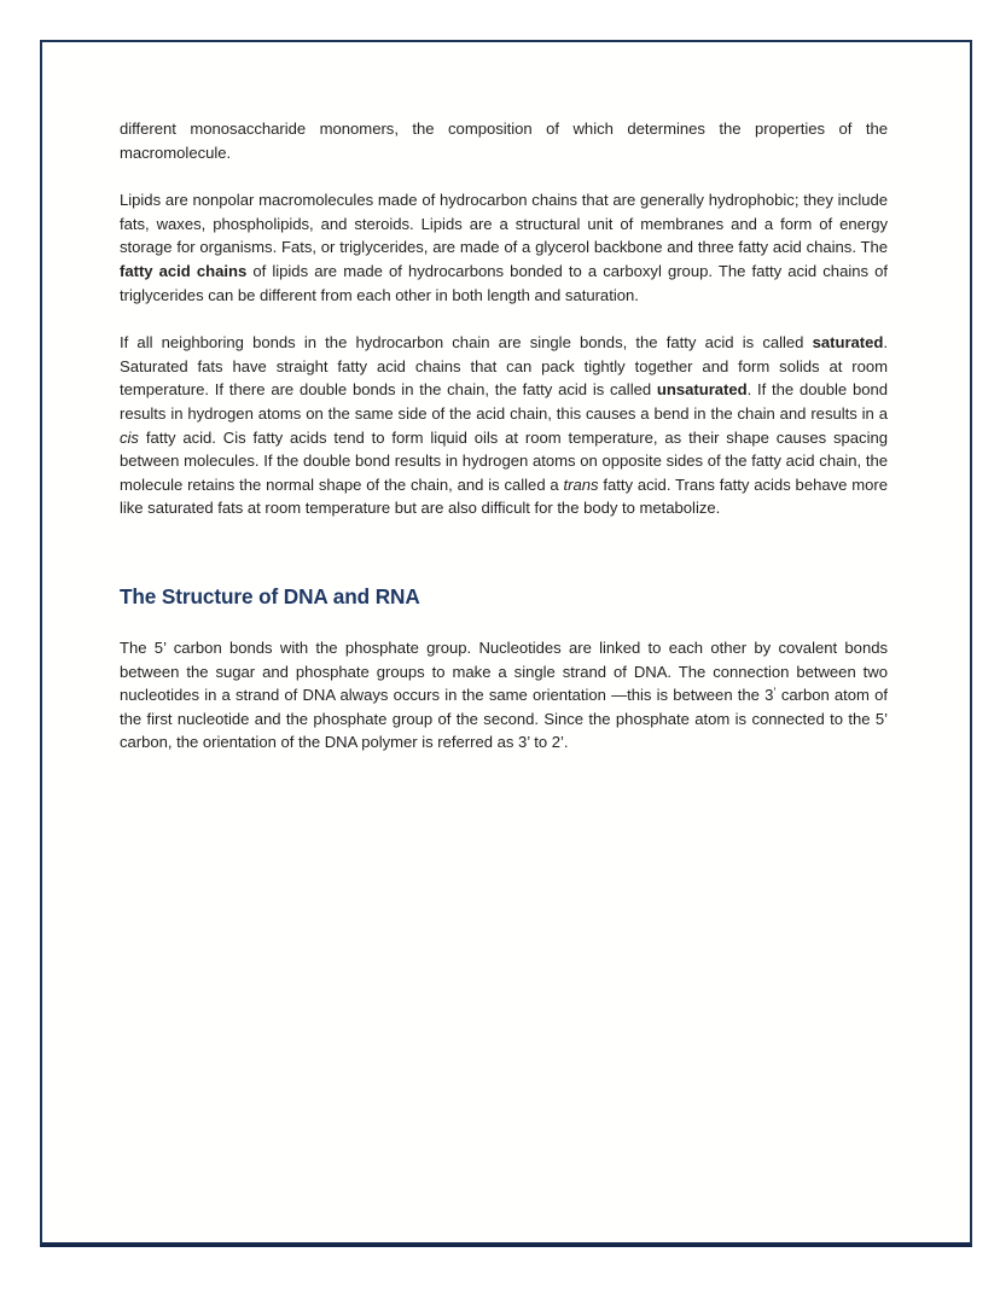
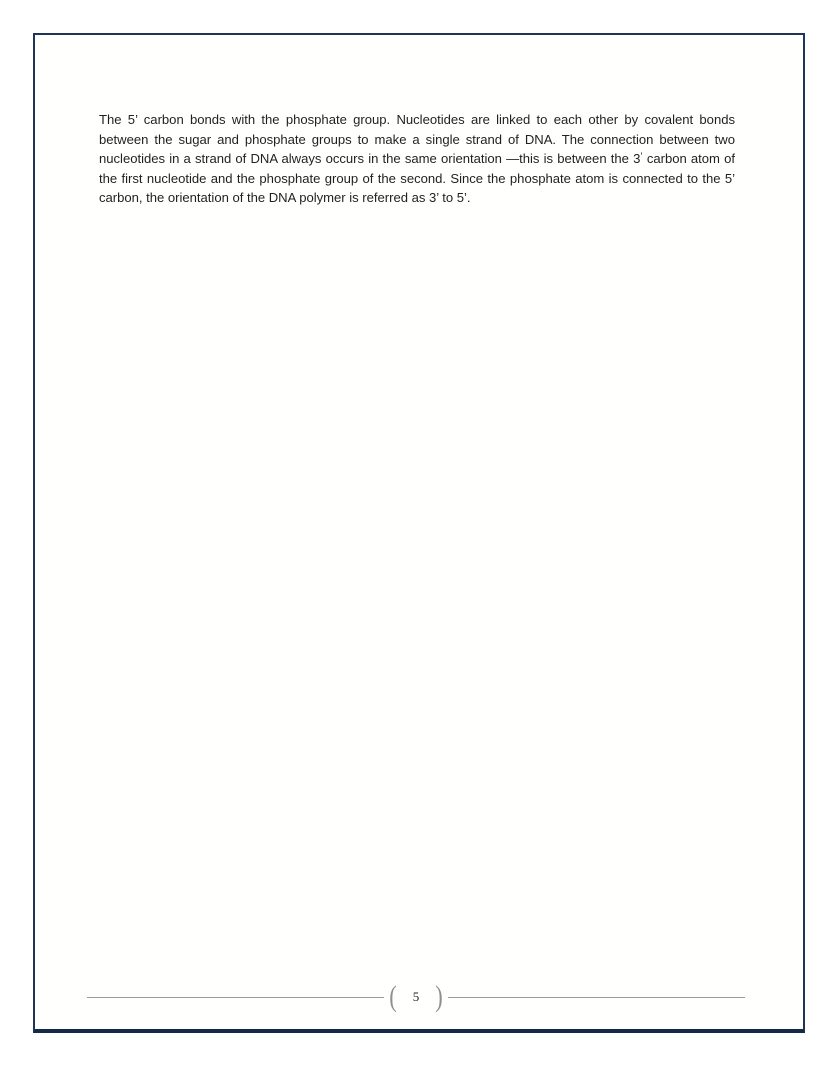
- different monosaccharide monomers, the composition of which determines the properties of the macromolecule.
- Lipids are nonpolar macromolecules made of hydrocarbon chains that are generally hydrophobic; they include fats, waxes, phospholipids, and steroids. Lipids are a structural unit of membranes and a form of energy storage for organisms. Fats, or triglycerides, are made of a glycerol backbone and three fatty acid chains. The fatty acid chains of lipids are made of hydrocarbons bonded to a carboxyl group. The fatty acid chains of triglycerides can be different from each other in both length and saturation.
- If all neighboring bonds in the hydrocarbon chain are single bonds, the fatty acid is called saturated. Saturated fats have straight fatty acid chains that can pack tightly together and form solids at room temperature. If there are double bonds in the chain, the fatty acid is called unsaturated. If the double bond results in hydrogen atoms on the same side of the acid chain, this causes a bend in the chain and results in a cis fatty acid. Cis fatty acids tend to form liquid oils at room temperature, as their shape causes spacing between molecules. If the double bond results in hydrogen atoms on opposite sides of the fatty acid chain, the molecule retains the normal shape of the chain, and is called a trans fatty acid. Trans fatty acids behave more like saturated fats at room temperature but are also difficult for the body to metabolize.
- The Structure of DNA and RNA
- The 5’ carbon bonds with the phosphate group. Nucleotides are linked to each other by covalent bonds between the sugar and phosphate groups to make a single strand of DNA. The connection between two nucleotides in a strand of DNA always occurs in the same orientation —this is between the 3’ carbon atom of the first nucleotide and the phosphate group of the second. Since the phosphate atom is connected to the 5’ carbon, the orientation of the DNA polymer is referred as 3’ to 2’.
+ The 5’ carbon bonds with the phosphate group. Nucleotides are linked to each other by covalent bonds between the sugar and phosphate groups to make a single strand of DNA. The connection between two nucleotides in a strand of DNA always occurs in the same orientation —this is between the 3’ carbon atom of the first nucleotide and the phosphate group of the second. Since the phosphate atom is connected to the 5’ carbon, the orientation of the DNA polymer is referred as 3’ to 5’.
+ (
+ 5
+ )
